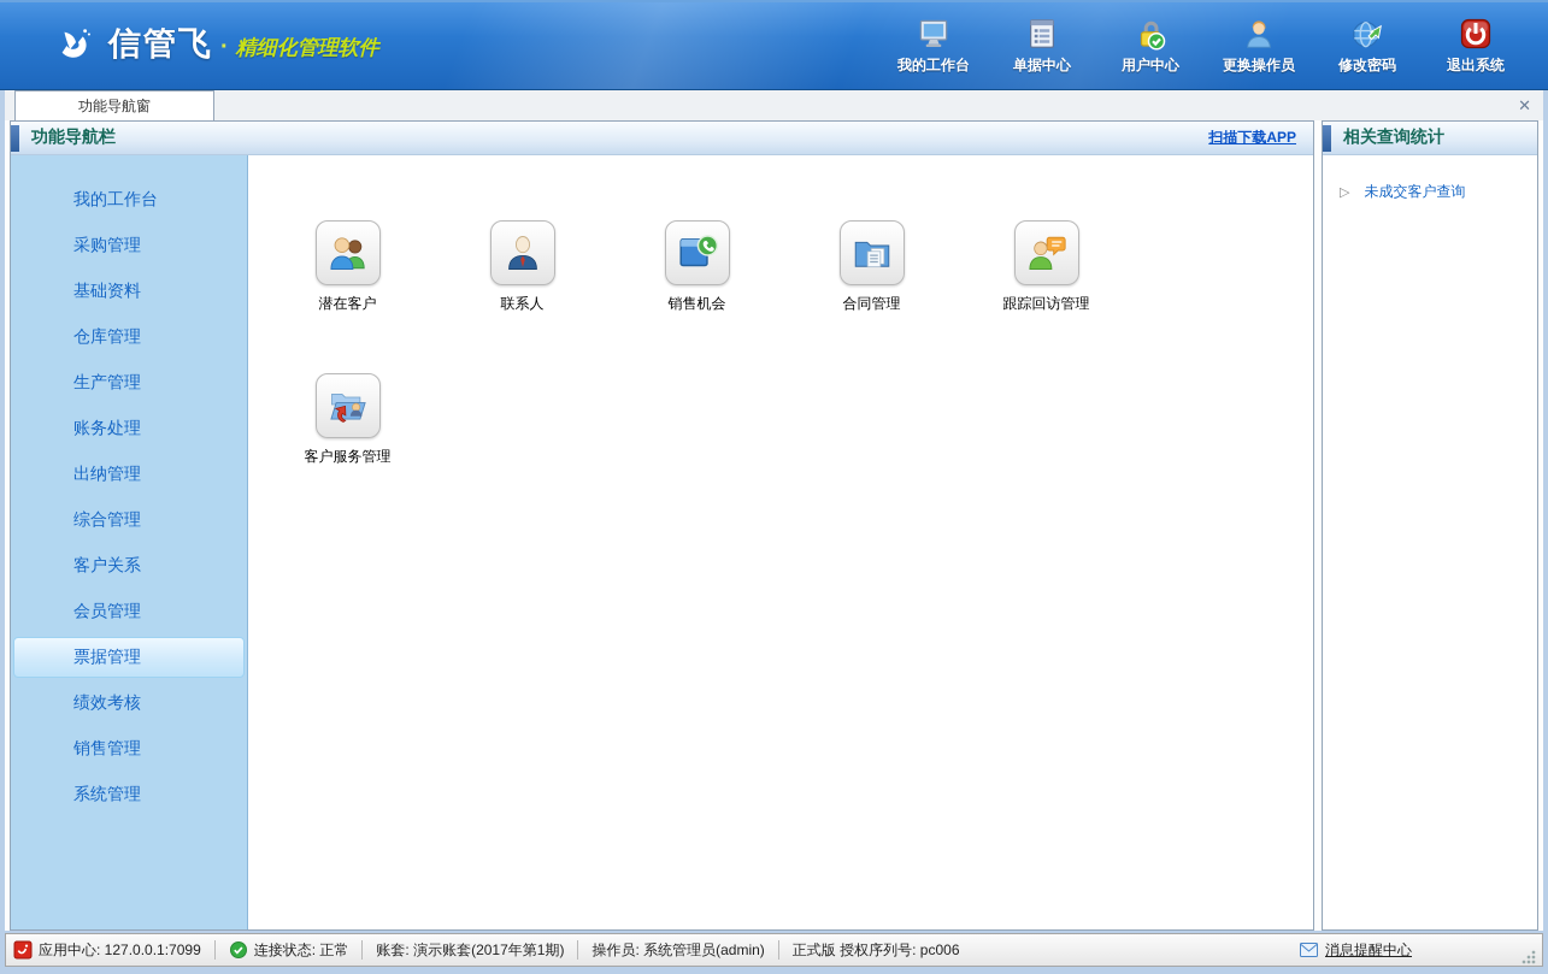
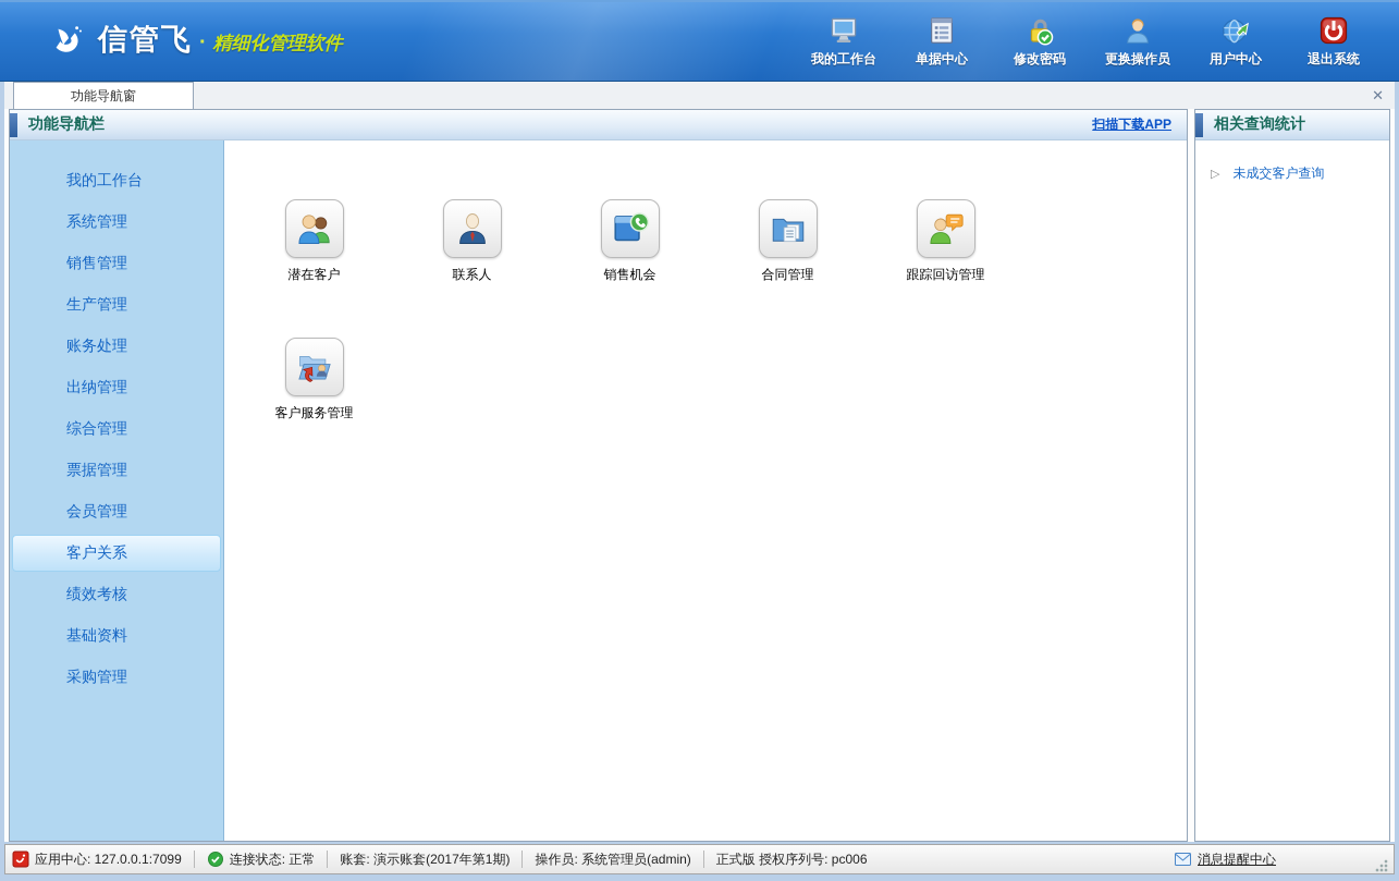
  信管飞
  ·
  精细化管理软件
  我的工作台
  单据中心
- 用户中心
+ 修改密码
  更换操作员
- 修改密码
+ 用户中心
  退出系统
  功能导航窗
  ✕
  功能导航栏
  扫描下载APP
  我的工作台
- 采购管理
+ 系统管理
- 基础资料
+ 销售管理
- 仓库管理
  生产管理
  账务处理
  出纳管理
  综合管理
- 客户关系
+ 票据管理
  会员管理
- 票据管理
+ 客户关系
  绩效考核
- 销售管理
+ 基础资料
- 系统管理
+ 采购管理
  潜在客户
  联系人
  销售机会
  合同管理
  跟踪回访管理
  客户服务管理
  相关查询统计
  ▷
  未成交客户查询
  应用中心: 127.0.0.1:7099
  连接状态: 正常
  账套: 演示账套(2017年第1期)
  操作员: 系统管理员(admin)
  正式版 授权序列号: pc006
  消息提醒中心
